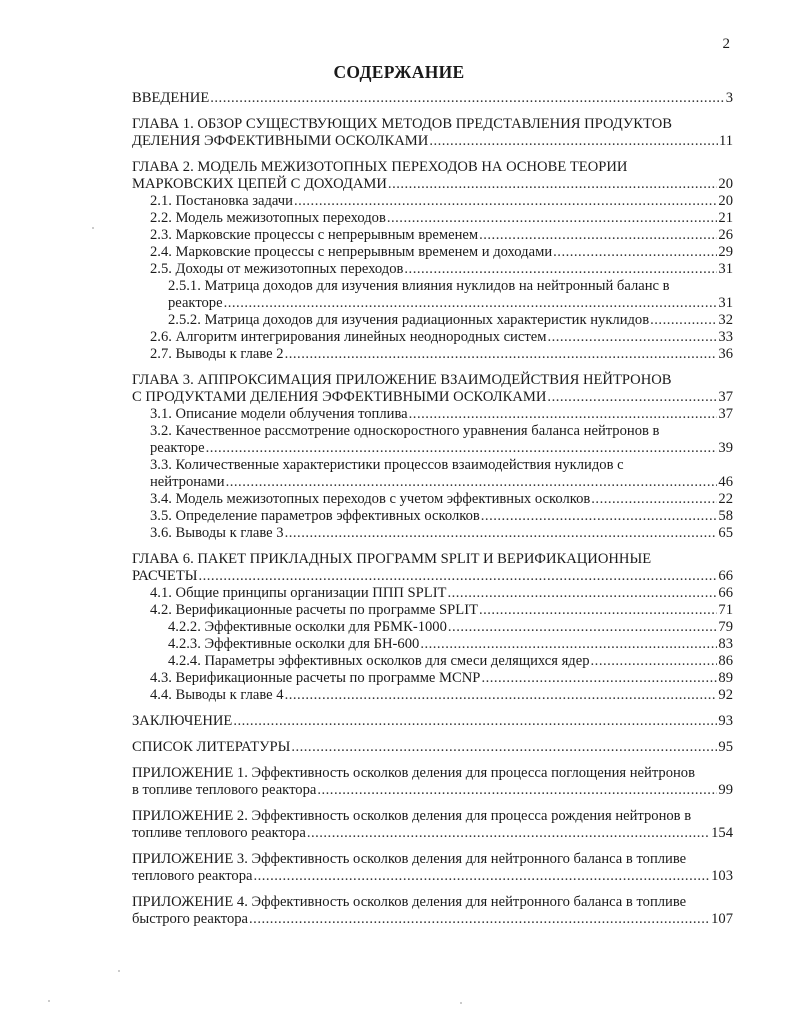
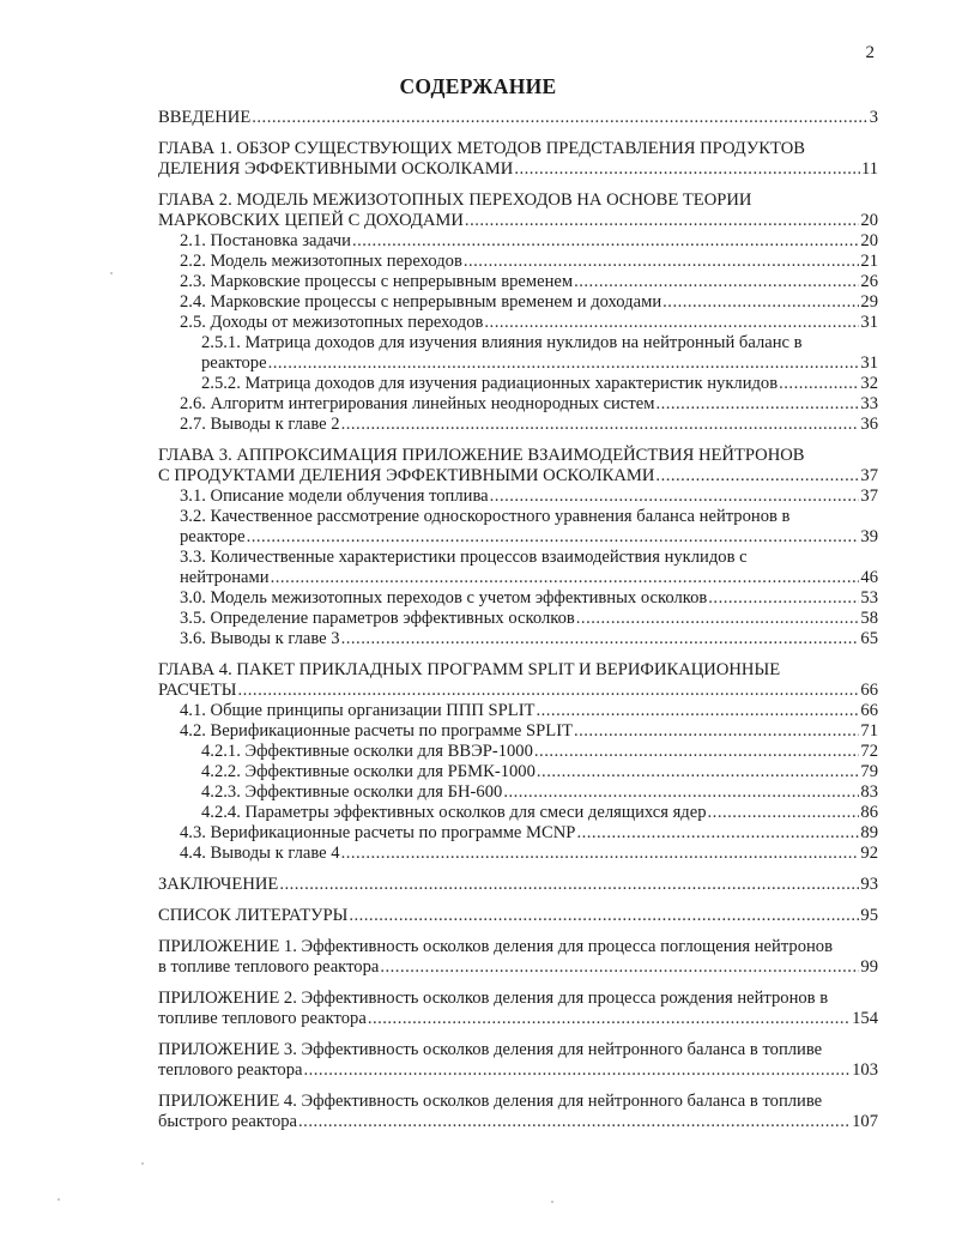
  2
  СОДЕРЖАНИЕ
  ВВЕДЕНИЕ
  3
  ГЛАВА 1. ОБЗОР СУЩЕСТВУЮЩИХ МЕТОДОВ ПРЕДСТАВЛЕНИЯ ПРОДУКТОВ
  ДЕЛЕНИЯ ЭФФЕКТИВНЫМИ ОСКОЛКАМИ
  11
  ГЛАВА 2. МОДЕЛЬ МЕЖИЗОТОПНЫХ ПЕРЕХОДОВ НА ОСНОВЕ ТЕОРИИ
  МАРКОВСКИХ ЦЕПЕЙ С ДОХОДАМИ
  20
  2.1. Постановка задачи
  20
  2.2. Модель межизотопных переходов
  21
  2.3. Марковские процессы с непрерывным временем
  26
  2.4. Марковские процессы с непрерывным временем и доходами
  29
  2.5. Доходы от межизотопных переходов
  31
  2.5.1. Матрица доходов для изучения влияния нуклидов на нейтронный баланс в
  реакторе
  31
  2.5.2. Матрица доходов для изучения радиационных характеристик нуклидов
  32
  2.6. Алгоритм интегрирования линейных неоднородных систем
  33
  2.7. Выводы к главе 2
  36
  ГЛАВА 3. АППРОКСИМАЦИЯ ПРИЛОЖЕНИЕ ВЗАИМОДЕЙСТВИЯ НЕЙТРОНОВ
  С ПРОДУКТАМИ ДЕЛЕНИЯ ЭФФЕКТИВНЫМИ ОСКОЛКАМИ
  37
  3.1. Описание модели облучения топлива
  37
  3.2. Качественное рассмотрение односкоростного уравнения баланса нейтронов в
  реакторе
  39
  3.3. Количественные характеристики процессов взаимодействия нуклидов с
  нейтронами
  46
- 3.4. Модель межизотопных переходов с учетом эффективных осколков
+ 3.0. Модель межизотопных переходов с учетом эффективных осколков
- 22
+ 53
  3.5. Определение параметров эффективных осколков
  58
  3.6. Выводы к главе 3
  65
- ГЛАВА 6. ПАКЕТ ПРИКЛАДНЫХ ПРОГРАММ SPLIT И ВЕРИФИКАЦИОННЫЕ
+ ГЛАВА 4. ПАКЕТ ПРИКЛАДНЫХ ПРОГРАММ SPLIT И ВЕРИФИКАЦИОННЫЕ
  РАСЧЕТЫ
  66
  4.1. Общие принципы организации ППП SPLIT
  66
  4.2. Верификационные расчеты по программе SPLIT
  71
+ 4.2.1. Эффективные осколки для ВВЭР-1000
+ 72
  4.2.2. Эффективные осколки для РБМК-1000
  79
  4.2.3. Эффективные осколки для БН-600
  83
  4.2.4. Параметры эффективных осколков для смеси делящихся ядер
  86
  4.3. Верификационные расчеты по программе MCNP
  89
  4.4. Выводы к главе 4
  92
  ЗАКЛЮЧЕНИЕ
  93
  СПИСОК ЛИТЕРАТУРЫ
  95
  ПРИЛОЖЕНИЕ 1. Эффективность осколков деления для процесса поглощения нейтронов
  в топливе теплового реактора
  99
  ПРИЛОЖЕНИЕ 2. Эффективность осколков деления для процесса рождения нейтронов в
  топливе теплового реактора
  154
  ПРИЛОЖЕНИЕ 3. Эффективность осколков деления для нейтронного баланса в топливе
  теплового реактора
  103
  ПРИЛОЖЕНИЕ 4. Эффективность осколков деления для нейтронного баланса в топливе
  быстрого реактора
  107
